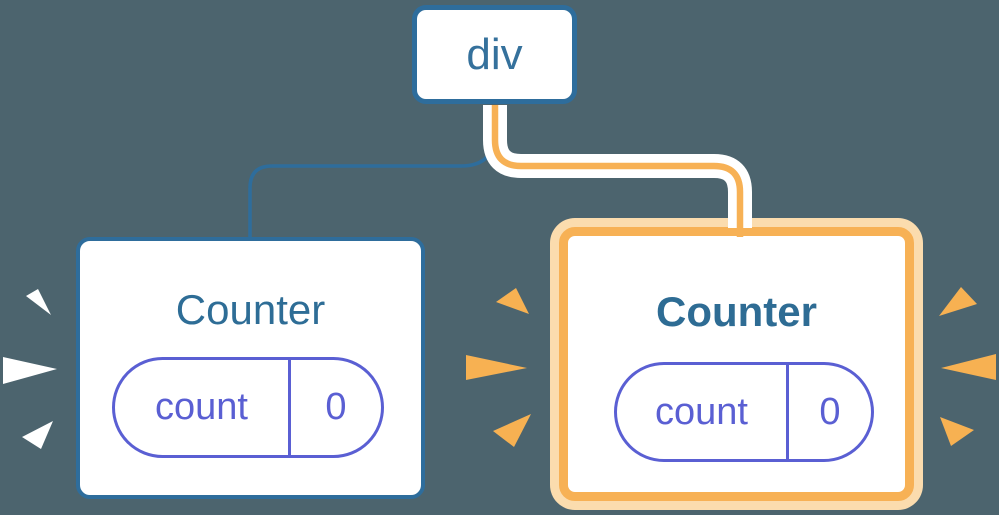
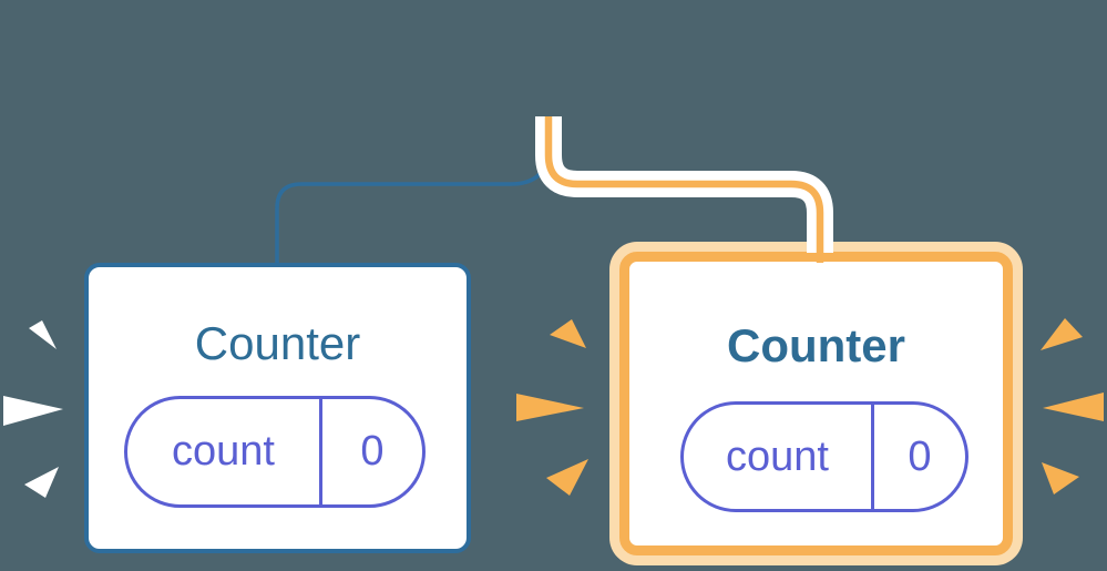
- div
  Counter
  count
  0
  Counter
  count
  0
